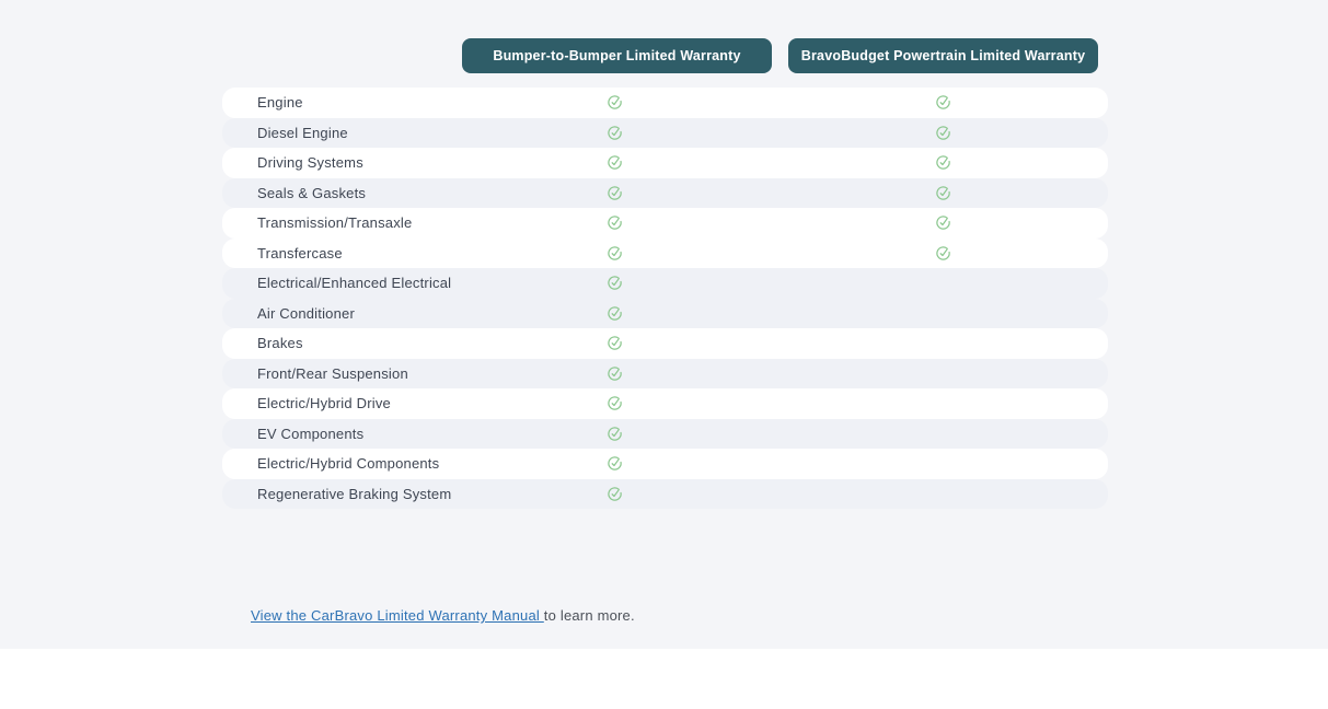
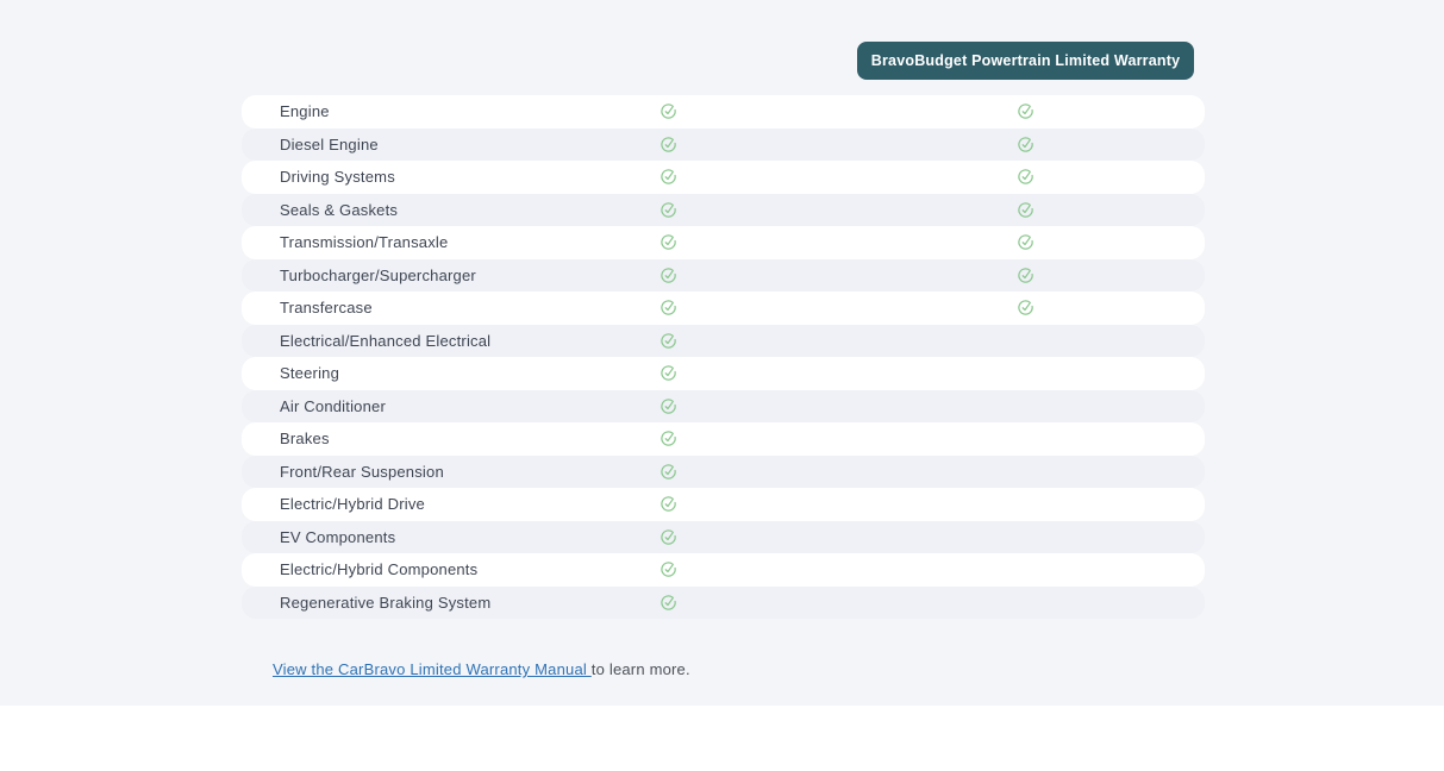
- Bumper-to-Bumper Limited Warranty
  BravoBudget Powertrain Limited Warranty
  Engine
  Diesel Engine
  Driving Systems
  Seals & Gaskets
  Transmission/Transaxle
+ Turbocharger/Supercharger
  Transfercase
  Electrical/Enhanced Electrical
+ Steering
  Air Conditioner
  Brakes
  Front/Rear Suspension
  Electric/Hybrid Drive
  EV Components
  Electric/Hybrid Components
  Regenerative Braking System
  View the CarBravo Limited Warranty Manual to learn more.
